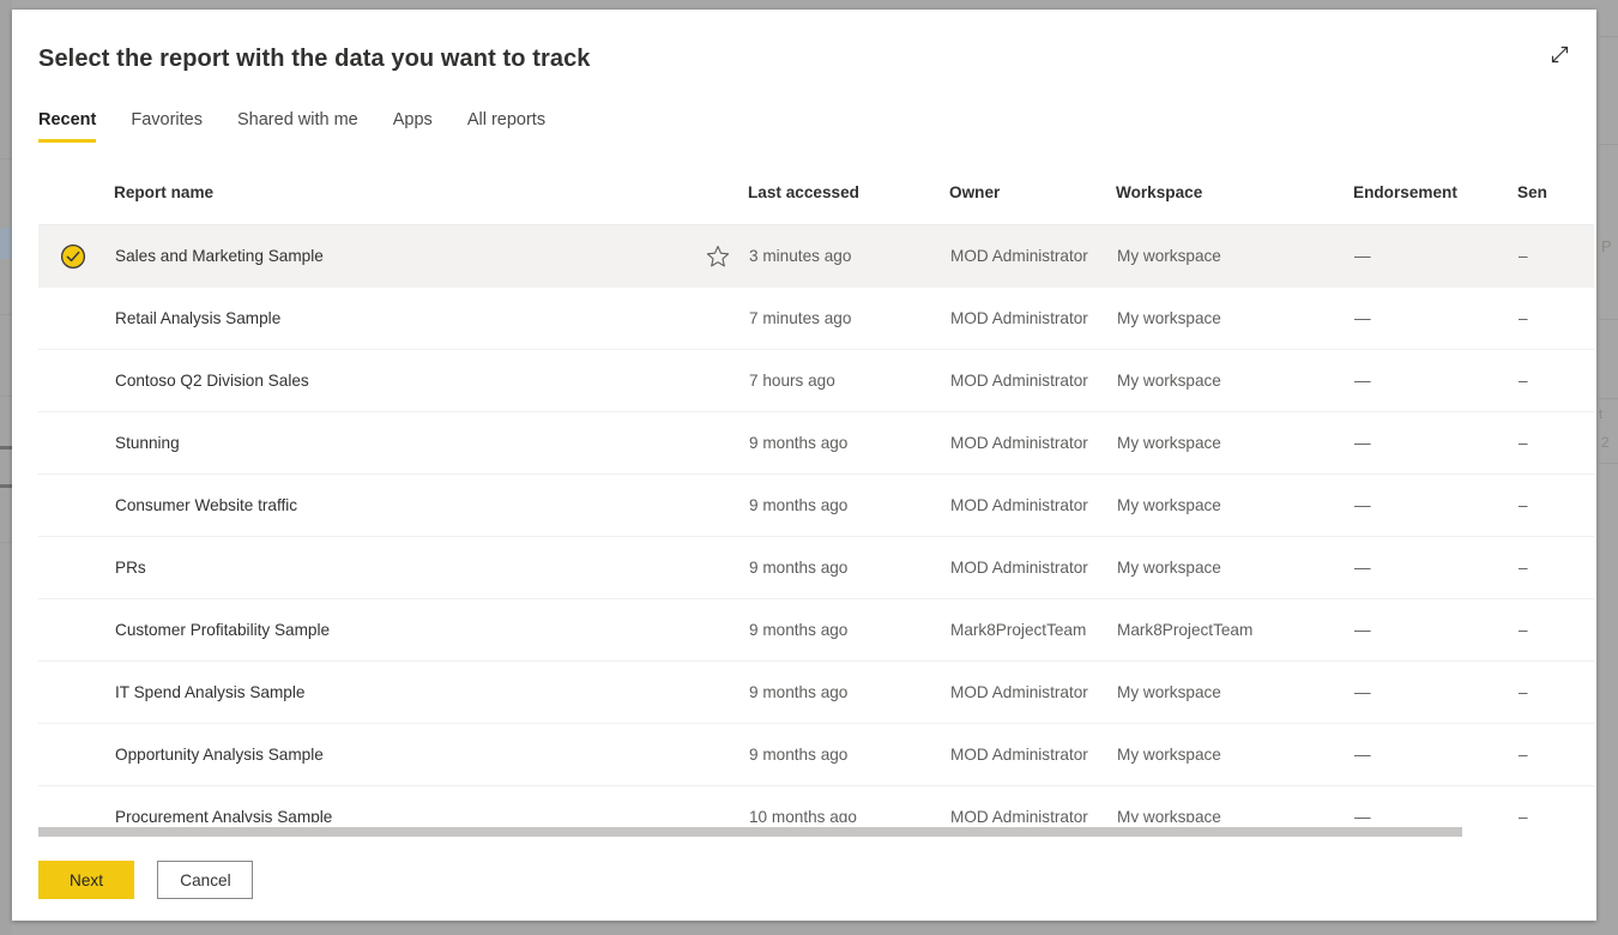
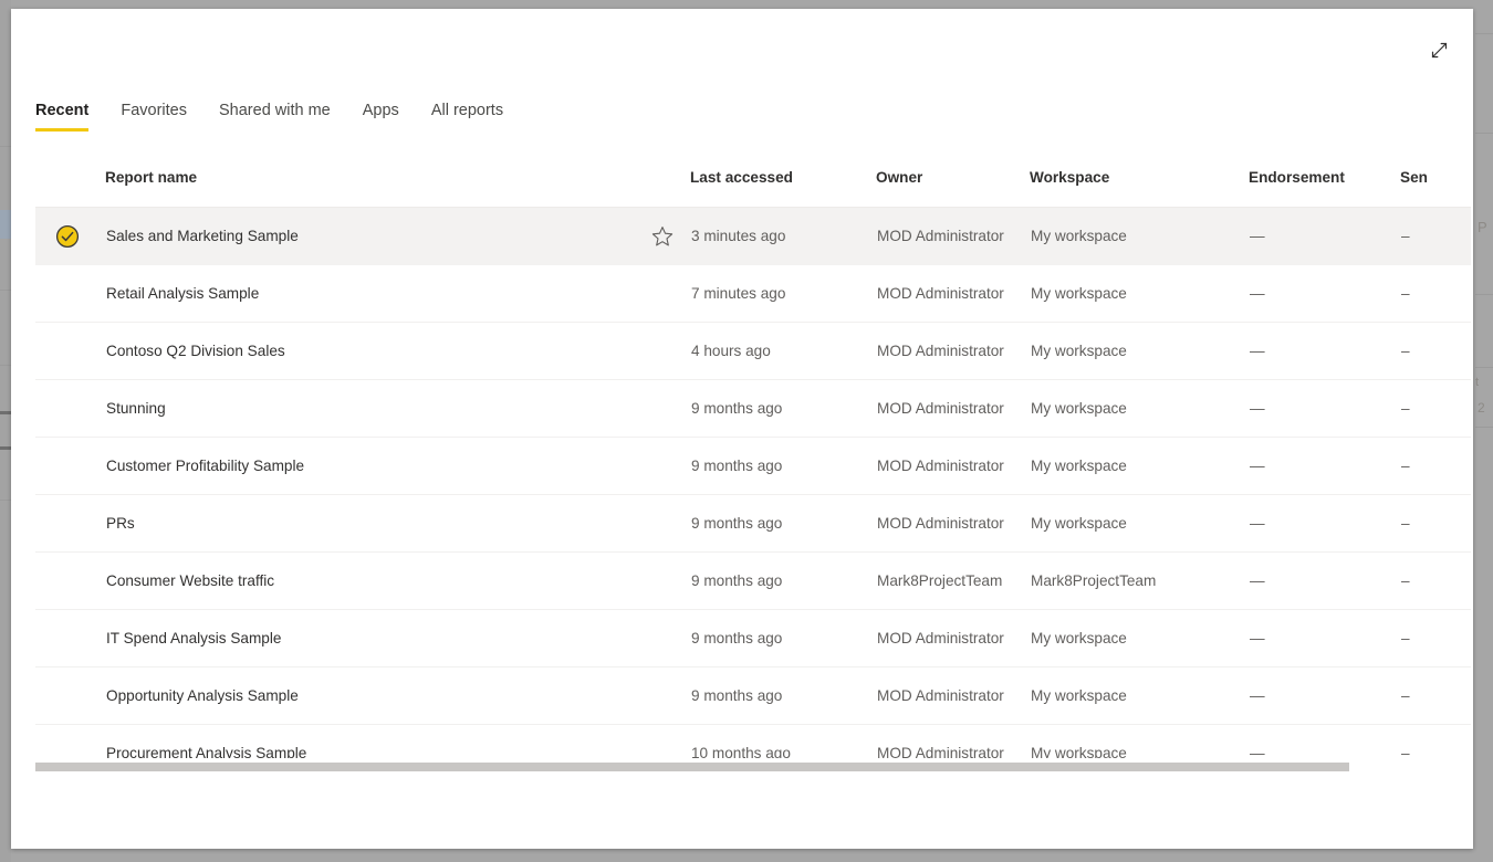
  P
  t
  2
- Select the report with the data you want to track
  Recent
  Favorites
  Shared with me
  Apps
  All reports
  	Report name		Last accessed	Owner	Workspace	Endorsement	Sen
  	Sales and Marketing Sample		3 minutes ago	MOD Administrator	My workspace	—	–
  	Retail Analysis Sample		7 minutes ago	MOD Administrator	My workspace	—	–
- 	Contoso Q2 Division Sales		7 hours ago	MOD Administrator	My workspace	—	–
+ 	Contoso Q2 Division Sales		4 hours ago	MOD Administrator	My workspace	—	–
  	Stunning		9 months ago	MOD Administrator	My workspace	—	–
- 	Consumer Website traffic		9 months ago	MOD Administrator	My workspace	—	–
+ 	Customer Profitability Sample		9 months ago	MOD Administrator	My workspace	—	–
  	PRs		9 months ago	MOD Administrator	My workspace	—	–
- 	Customer Profitability Sample		9 months ago	Mark8ProjectTeam	Mark8ProjectTeam	—	–
+ 	Consumer Website traffic		9 months ago	Mark8ProjectTeam	Mark8ProjectTeam	—	–
  	IT Spend Analysis Sample		9 months ago	MOD Administrator	My workspace	—	–
  	Opportunity Analysis Sample		9 months ago	MOD Administrator	My workspace	—	–
  	Procurement Analysis Sample		10 months ago	MOD Administrator	My workspace	—	–
- Next Cancel
